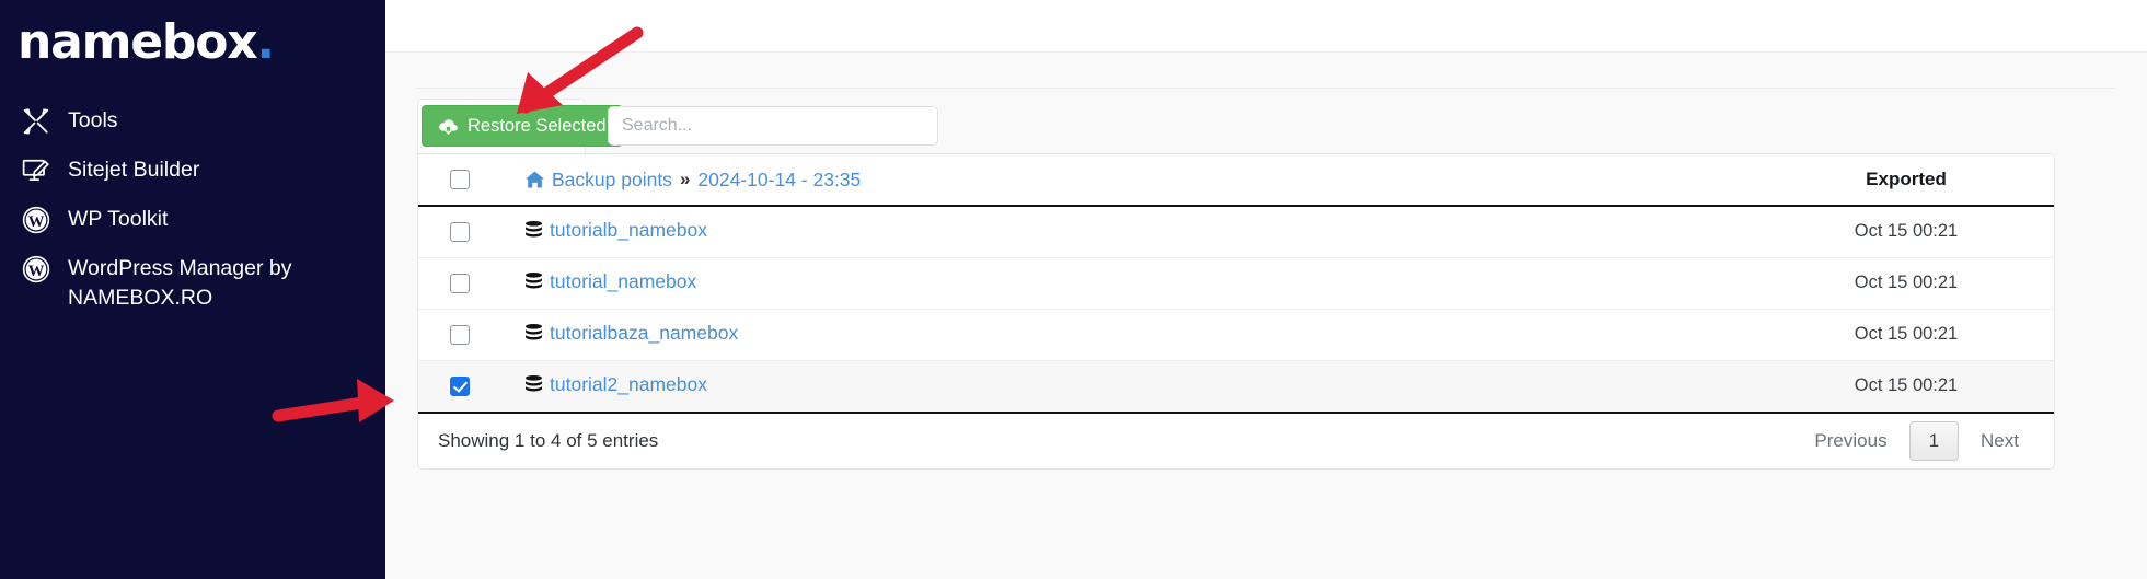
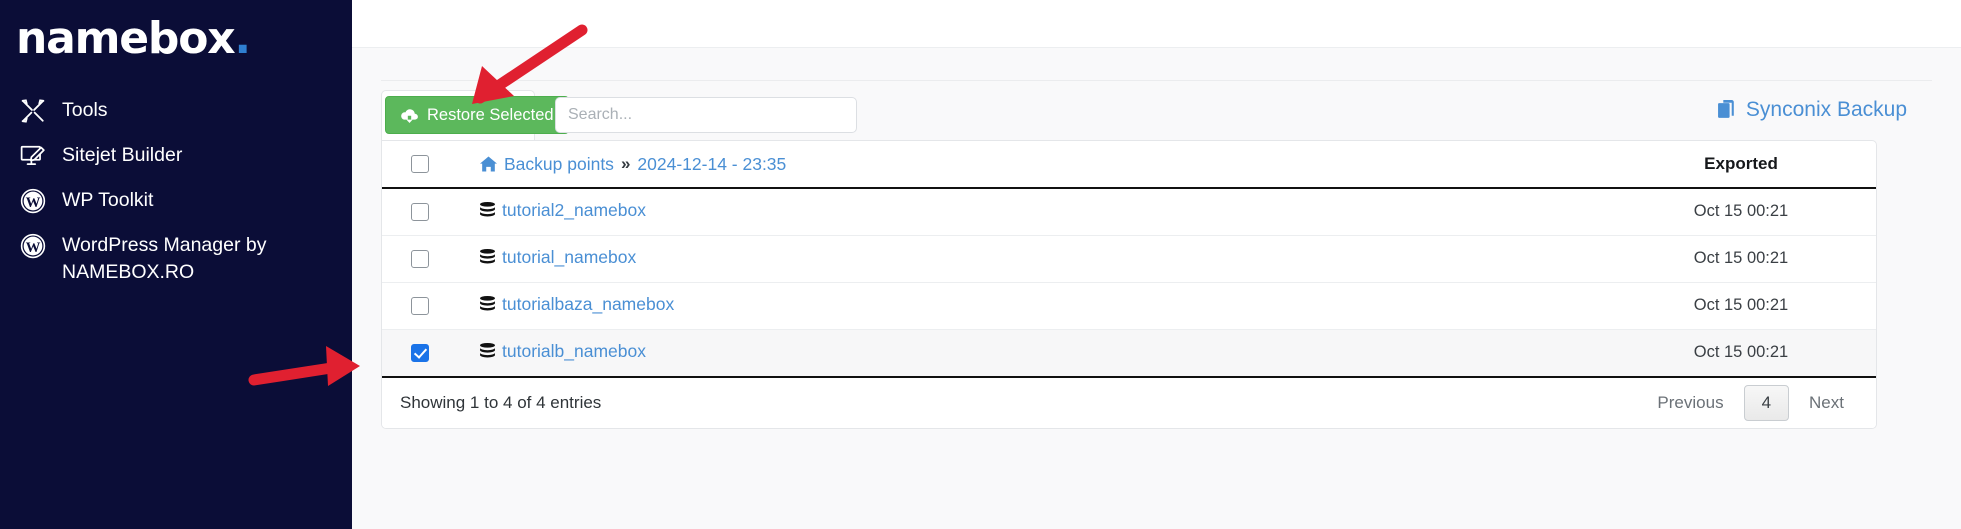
  namebox.
  Tools
  Sitejet Builder
  W
  WP Toolkit
  W
  WordPress Manager by NAMEBOX.RO
  Restore Selected
  Search...
+ Synconix Backup
- 	Backup points » 2024-10-14 - 23:35	Exported
+ 	Backup points » 2024-12-14 - 23:35	Exported
- 	tutorialb_namebox	Oct 15 00:21
+ 	tutorial2_namebox	Oct 15 00:21
  	tutorial_namebox	Oct 15 00:21
  	tutorialbaza_namebox	Oct 15 00:21
- 	tutorial2_namebox	Oct 15 00:21
+ 	tutorialb_namebox	Oct 15 00:21
- Showing 1 to 4 of 5 entries
+ Showing 1 to 4 of 4 entries
  Previous
- 1
+ 4
  Next
